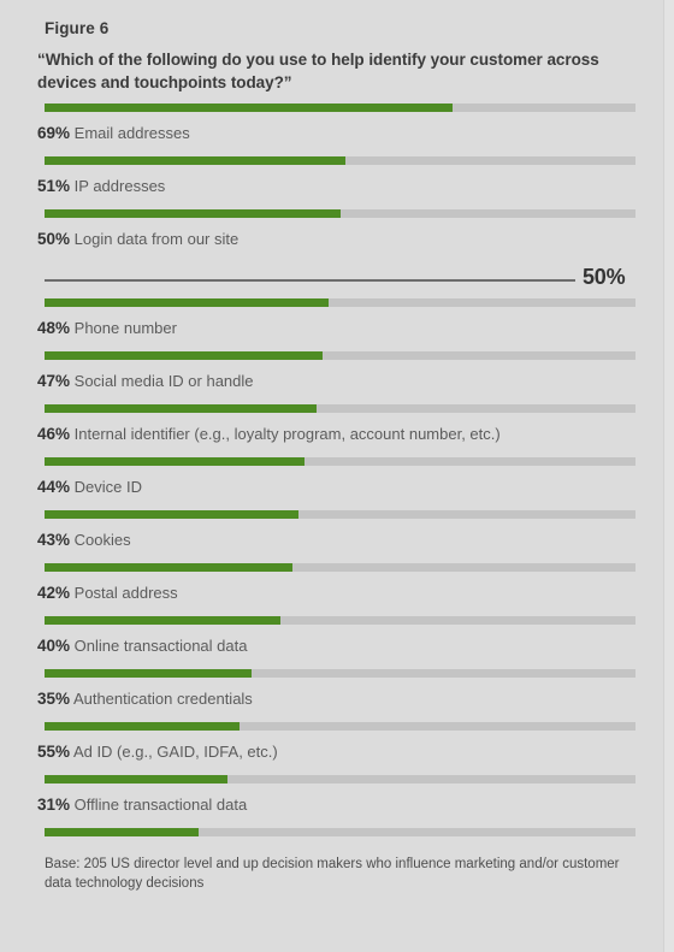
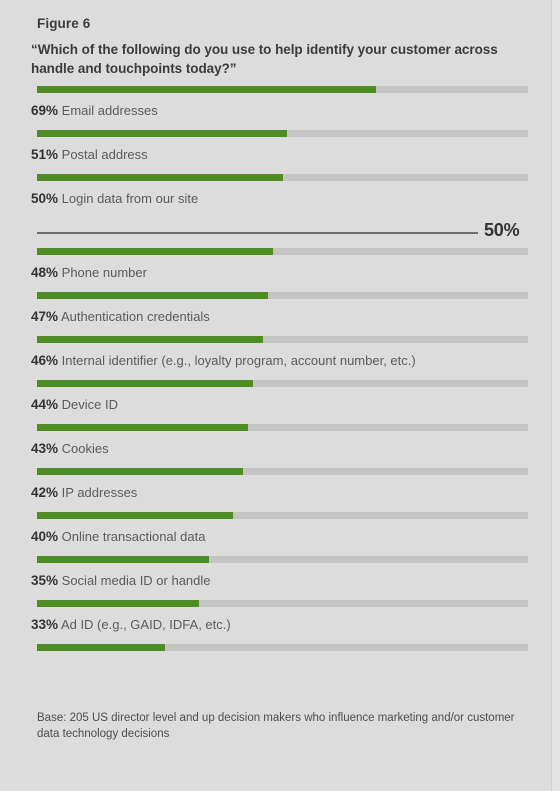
  Figure 6
- “Which of the following do you use to help identify your customer across devices and touchpoints today?”
+ “Which of the following do you use to help identify your customer across handle and touchpoints today?”
  69% Email addresses
- 51% IP addresses
+ 51% Postal address
  50% Login data from our site
  50%
  48% Phone number
- 47% Social media ID or handle
+ 47% Authentication credentials
  46% Internal identifier (e.g., loyalty program, account number, etc.)
  44% Device ID
  43% Cookies
- 42% Postal address
+ 42% IP addresses
  40% Online transactional data
- 35% Authentication credentials
+ 35% Social media ID or handle
- 55% Ad ID (e.g., GAID, IDFA, etc.)
+ 33% Ad ID (e.g., GAID, IDFA, etc.)
- 31% Offline transactional data
  Base: 205 US director level and up decision makers who influence marketing and/or customer data technology decisions
